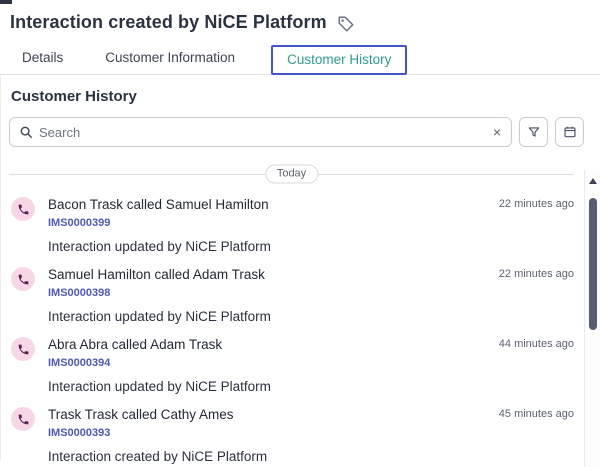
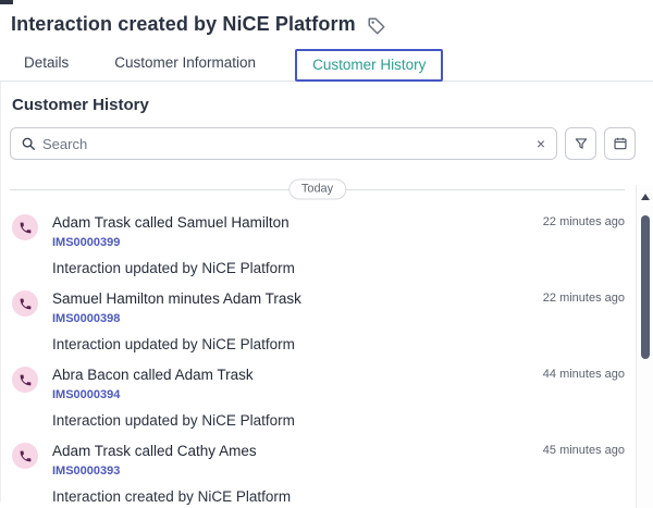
  Interaction created by NiCE Platform
  Details
  Customer Information
  Customer History
  Customer History
  Search
  ×
  Today
- Bacon Trask called Samuel Hamilton
+ Adam Trask called Samuel Hamilton
  IMS0000399
  Interaction updated by NiCE Platform
  22 minutes ago
- Samuel Hamilton called Adam Trask
+ Samuel Hamilton minutes Adam Trask
  IMS0000398
  Interaction updated by NiCE Platform
  22 minutes ago
- Abra Abra called Adam Trask
+ Abra Bacon called Adam Trask
  IMS0000394
  Interaction updated by NiCE Platform
  44 minutes ago
- Trask Trask called Cathy Ames
+ Adam Trask called Cathy Ames
  IMS0000393
  Interaction created by NiCE Platform
  45 minutes ago
